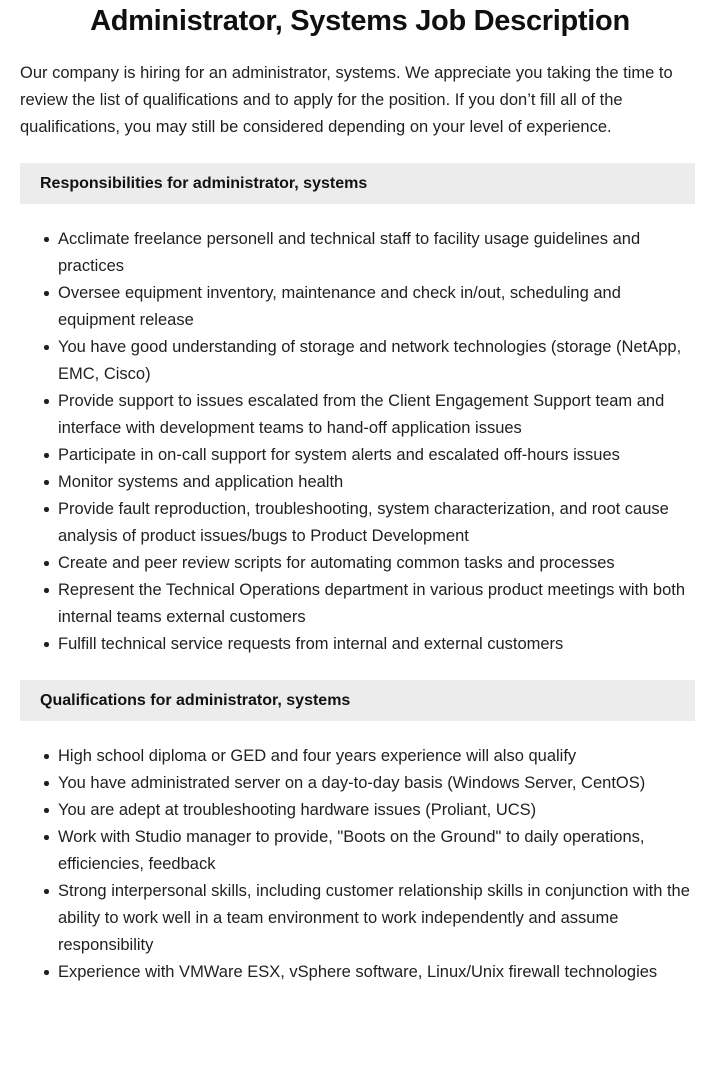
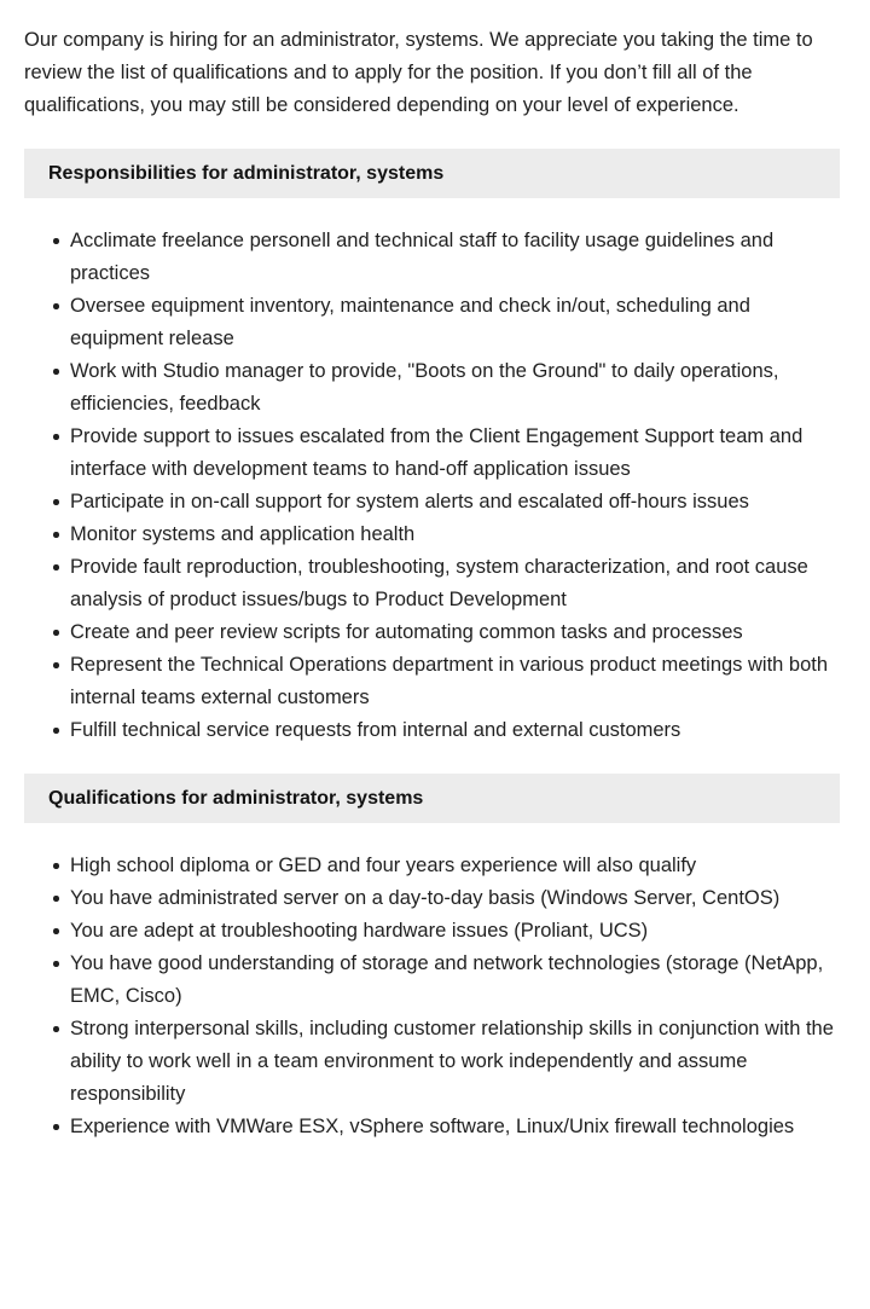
- Administrator, Systems Job Description
  Our company is hiring for an administrator, systems. We appreciate you taking the time to review the list of qualifications and to apply for the position. If you don’t fill all of the qualifications, you may still be considered depending on your level of experience.
  Responsibilities for administrator, systems
  Acclimate freelance personell and technical staff to facility usage guidelines and practices
  Oversee equipment inventory, maintenance and check in/out, scheduling and equipment release
- You have good understanding of storage and network technologies (storage (NetApp, EMC, Cisco)
+ Work with Studio manager to provide, "Boots on the Ground" to daily operations, efficiencies, feedback
  Provide support to issues escalated from the Client Engagement Support team and interface with development teams to hand-off application issues
  Participate in on-call support for system alerts and escalated off-hours issues
  Monitor systems and application health
  Provide fault reproduction, troubleshooting, system characterization, and root cause analysis of product issues/bugs to Product Development
  Create and peer review scripts for automating common tasks and processes
  Represent the Technical Operations department in various product meetings with both internal teams external customers
  Fulfill technical service requests from internal and external customers
  Qualifications for administrator, systems
  High school diploma or GED and four years experience will also qualify
  You have administrated server on a day-to-day basis (Windows Server, CentOS)
  You are adept at troubleshooting hardware issues (Proliant, UCS)
- Work with Studio manager to provide, "Boots on the Ground" to daily operations, efficiencies, feedback
+ You have good understanding of storage and network technologies (storage (NetApp, EMC, Cisco)
  Strong interpersonal skills, including customer relationship skills in conjunction with the ability to work well in a team environment to work independently and assume responsibility
  Experience with VMWare ESX, vSphere software, Linux/Unix firewall technologies
